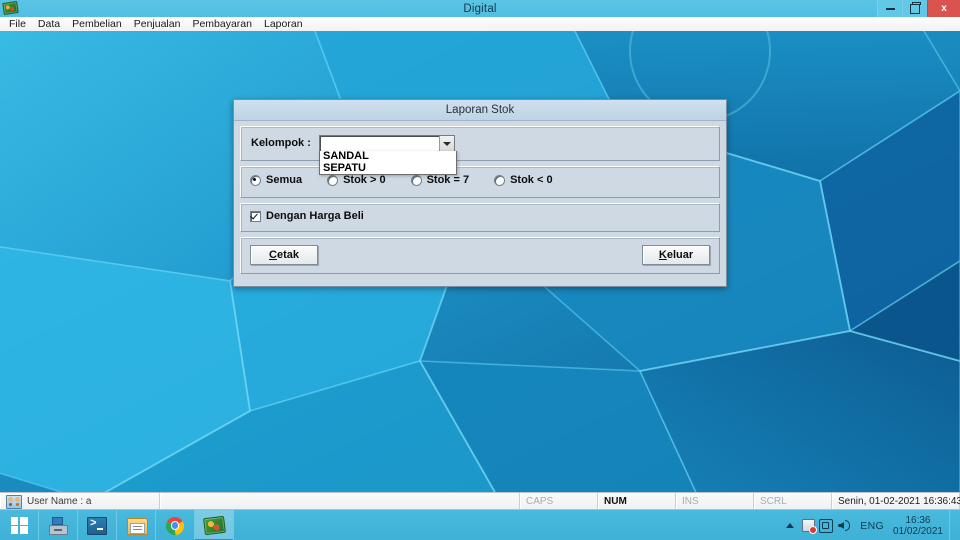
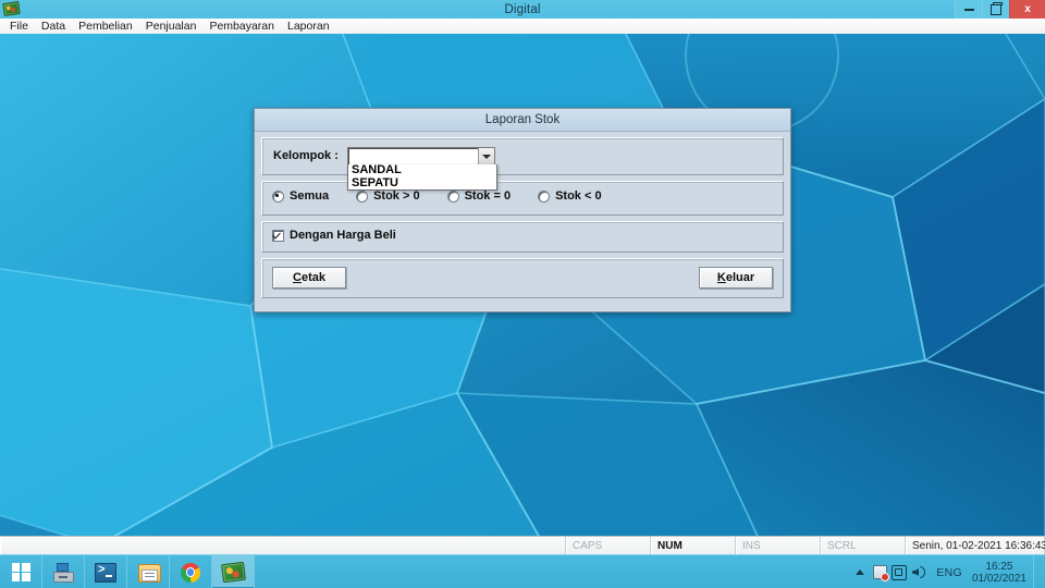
  Digital
  x
  File
  Data
  Pembelian
  Penjualan
  Pembayaran
  Laporan
  Laporan Stok
  Kelompok :
  SANDAL
  SEPATU
  Semua
  Stok > 0
- Stok = 7
+ Stok = 0
  Stok < 0
  Dengan Harga Beli
  C
  etak
  K
  eluar
- User Name : a
  CAPS
  NUM
  INS
  SCRL
  Senin, 01-02-2021 16:36:43
  ENG
- 16:36
+ 16:25
  01/02/2021
